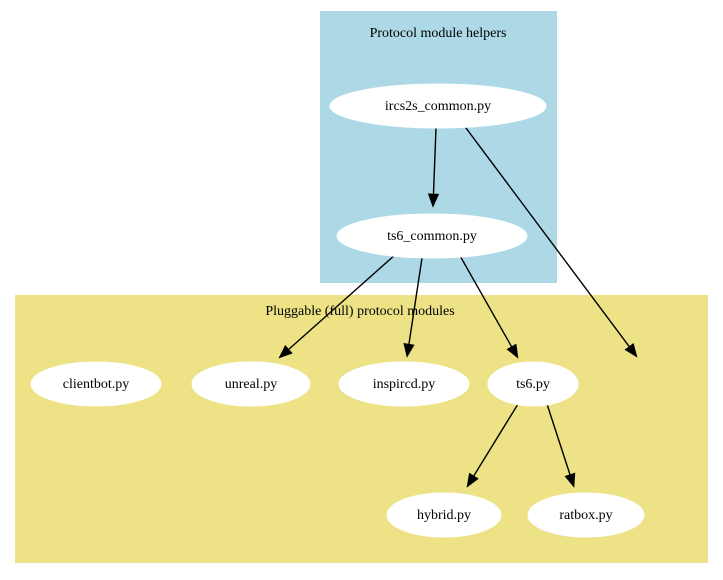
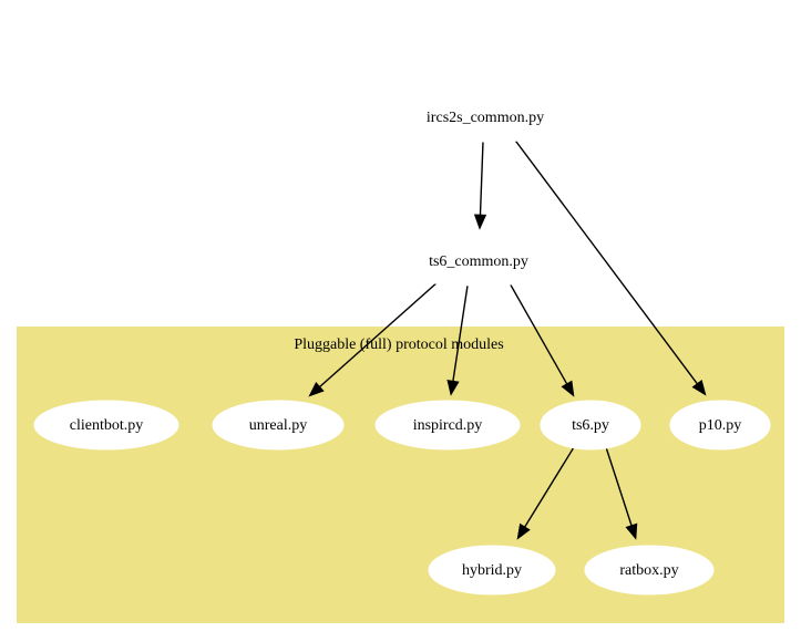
- Protocol module helpers
  Pluggable (ull) protocol modules
  ircs2s_common.py
  ts6_common.py
  clientbot.py
  unreal.py
  inspircd.py
  ts6.py
+ p10.py
  hybrid.py
  ratbox.py
